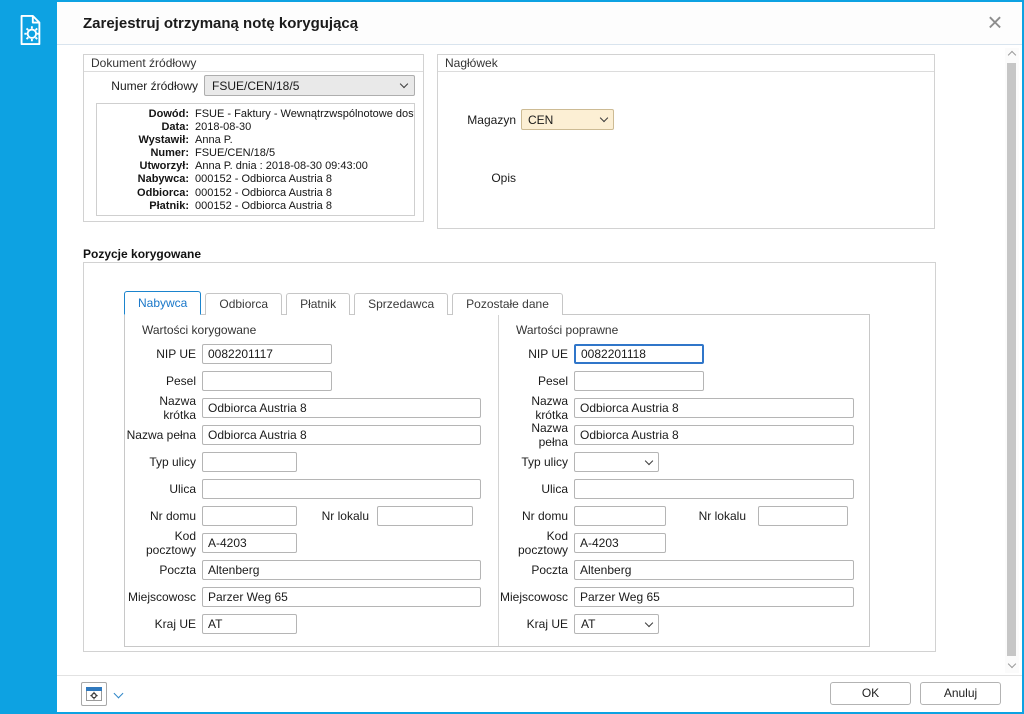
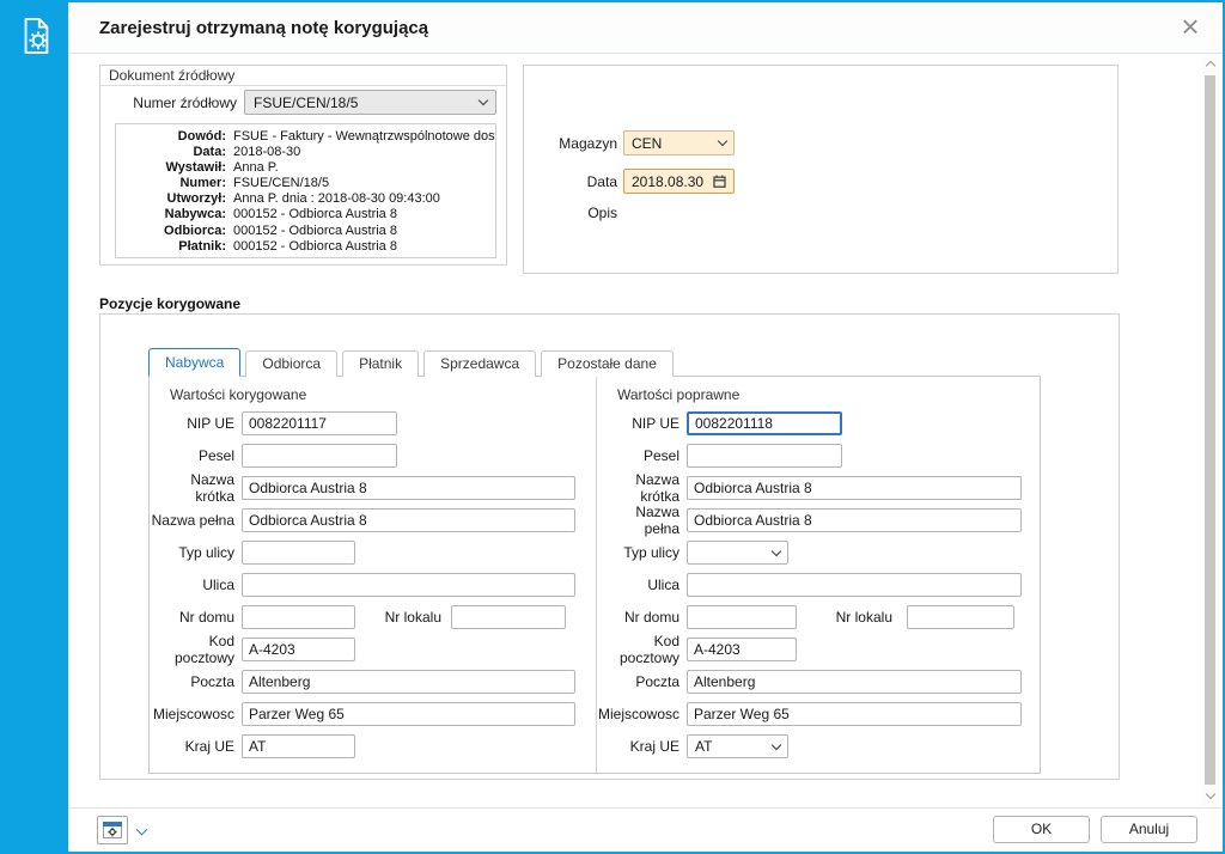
  Zarejestruj otrzymaną notę korygującą
  ×
  Dokument źródłowy
  Numer źródłowy
  FSUE/CEN/18/5
  Dowód:
  FSUE - Faktury - Wewnątrzwspólnotowe dos
  Data:
  2018-08-30
  Wystawił:
  Anna P.
  Numer:
  FSUE/CEN/18/5
  Utworzył:
  Anna P. dnia : 2018-08-30 09:43:00
  Nabywca:
  000152 - Odbiorca Austria 8
  Odbiorca:
  000152 - Odbiorca Austria 8
  Płatnik:
  000152 - Odbiorca Austria 8
- Nagłówek
  Magazyn
  CEN
+ Data
+ 2018.08.30
  Opis
  Pozycje korygowane
  Nabywca
  Odbiorca
  Płatnik
  Sprzedawca
  Pozostałe dane
  Wartości korygowane
  NIP UE
  0082201117
  Pesel
  Nazwa krótka
  Odbiorca Austria 8
  Nazwa pełna
  Odbiorca Austria 8
  Typ ulicy
  Ulica
  Nr domu
  Nr lokalu
  Kod pocztowy
  A-4203
  Poczta
  Altenberg
  Miejscowosc
  Parzer Weg 65
  Kraj UE
  AT
  Wartości poprawne
  NIP UE
  0082201118
  Pesel
  Nazwa krótka
  Odbiorca Austria 8
  Nazwa pełna
  Odbiorca Austria 8
  Typ ulicy
  Ulica
  Nr domu
  Nr lokalu
  Kod pocztowy
  A-4203
  Poczta
  Altenberg
  Miejscowosc
  Parzer Weg 65
  Kraj UE
  AT
  OK
  Anuluj
